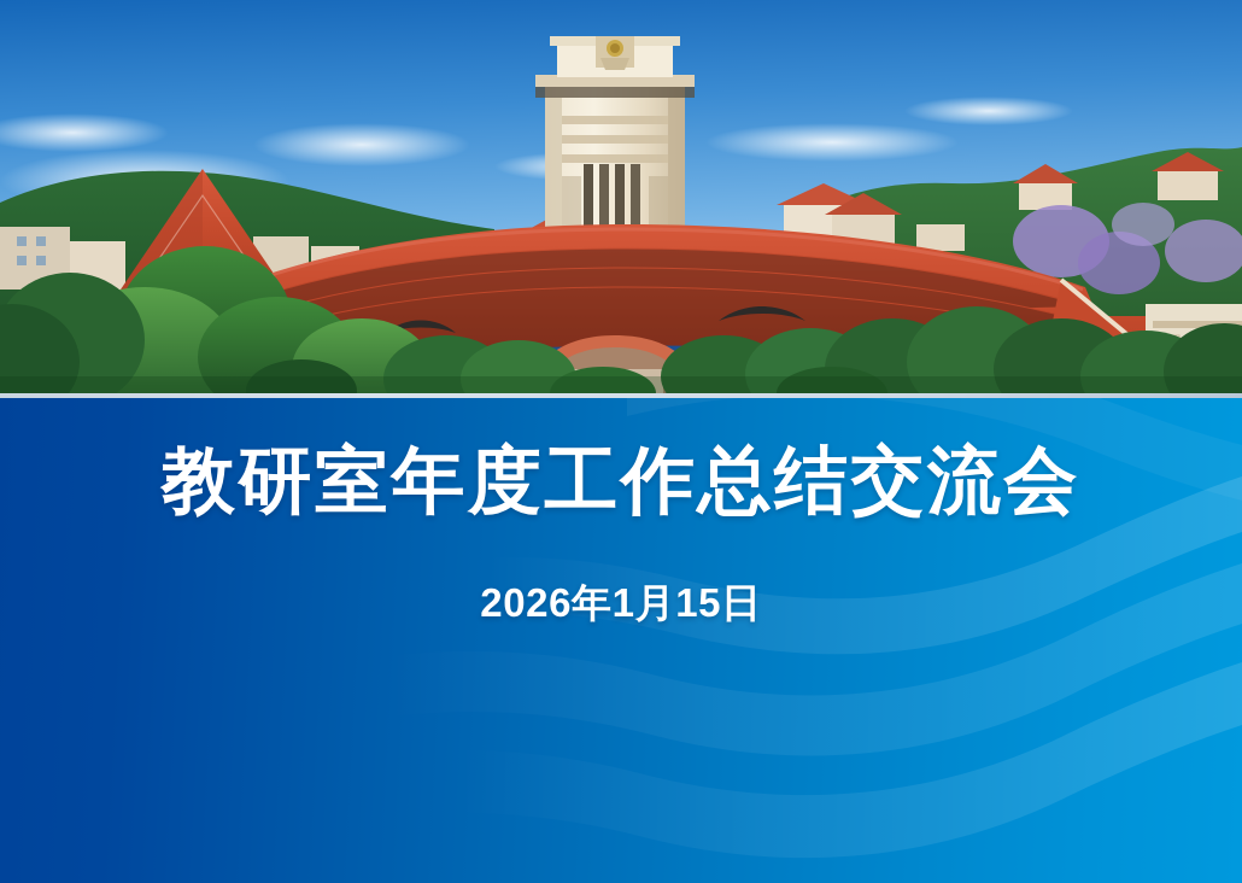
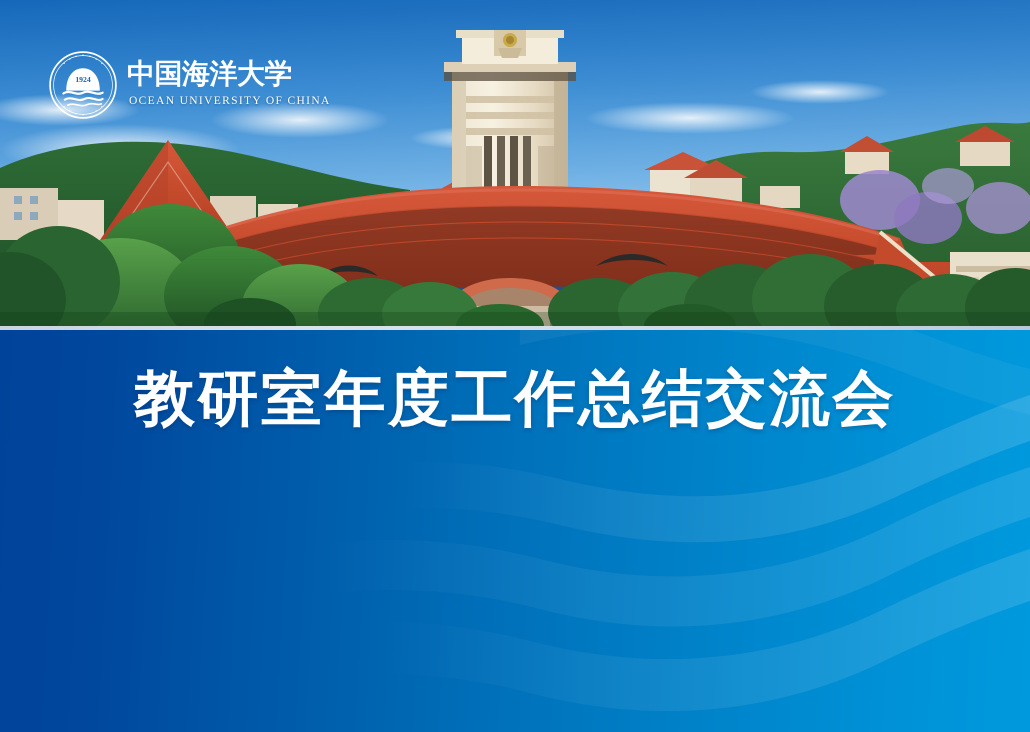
+ 1924
+ 中国海洋大学
+ OCEAN UNIVERSITY OF CHINA
  教研室年度工作总结交流会
- 2026年1月15日
